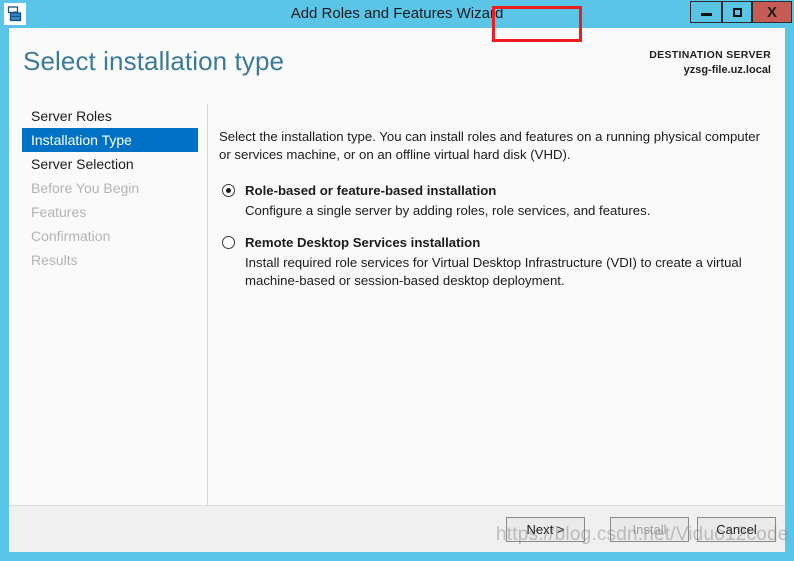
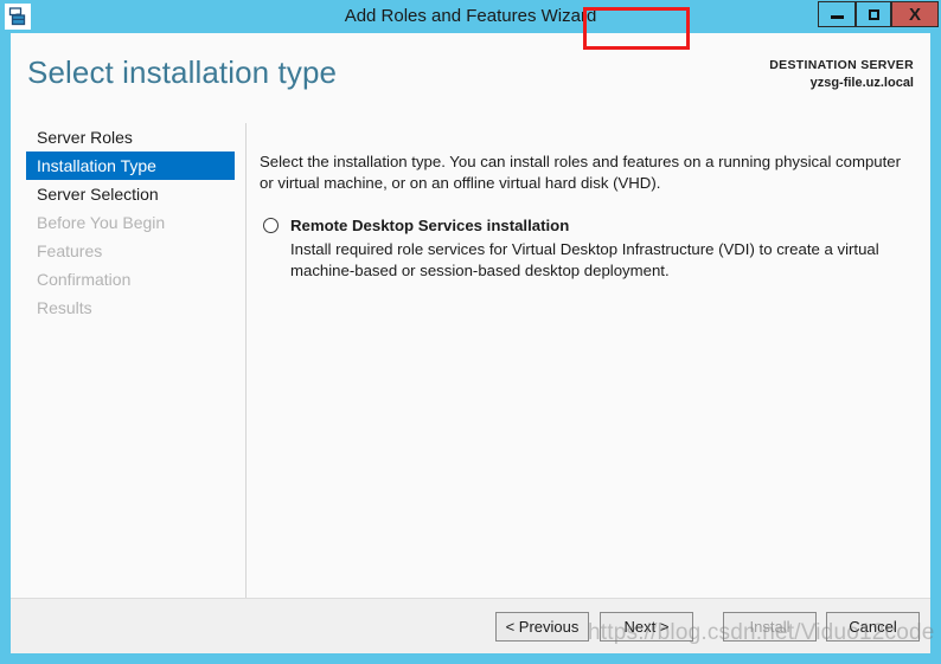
  Add Roles and Features Wizard
  X
  Select installation type
  DESTINATION SERVER
  yzsg-file.uz.local
  Server Roles
  Installation Type
  Server Selection
  Before You Begin
  Features
  Confirmation
  Results
- Select the installation type. You can install roles and features on a running physical computer or services machine, or on an offline virtual hard disk (VHD).
+ Select the installation type. You can install roles and features on a running physical computer or virtual machine, or on an offline virtual hard disk (VHD).
- Role-based or feature-based installation
- Configure a single server by adding roles, role services, and features.
  Remote Desktop Services installation
  Install required role services for Virtual Desktop Infrastructure (VDI) to create a virtual machine-based or session-based desktop deployment.
+ < Previous
  Next >
  Install
  Cancel
  https://blog.csdn.net/Viduo12code
